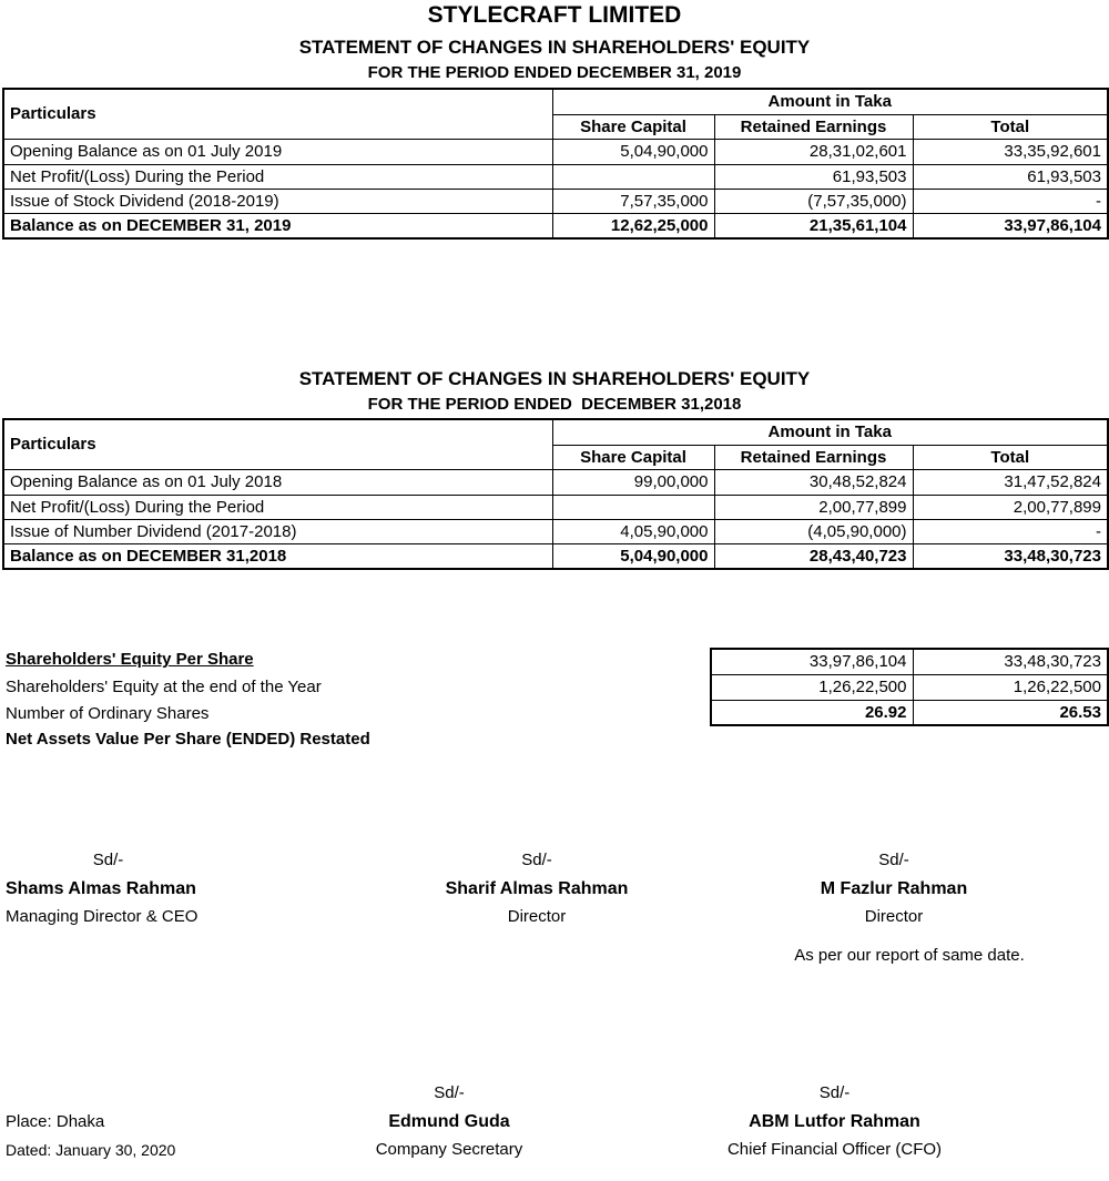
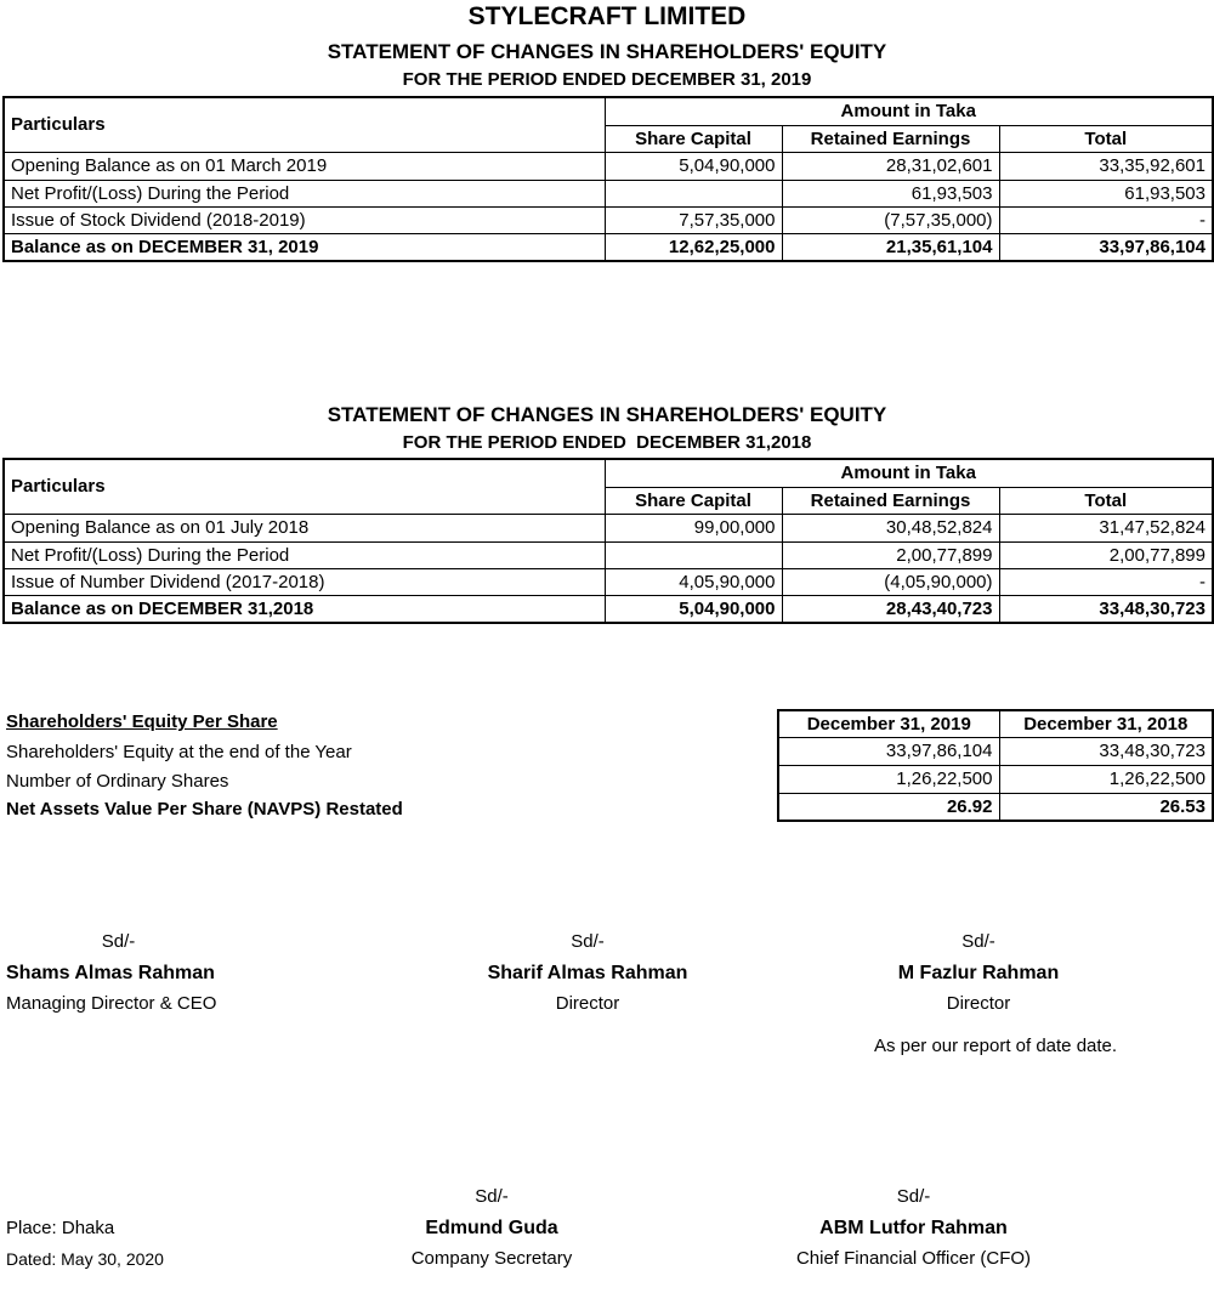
  STYLECRAFT LIMITED
  STATEMENT OF CHANGES IN SHAREHOLDERS' EQUITY
  FOR THE PERIOD ENDED DECEMBER 31, 2019
  Particulars	Amount in Taka
  Share Capital	Retained Earnings	Total
- Opening Balance as on 01 July 2019	5,04,90,000	28,31,02,601	33,35,92,601
+ Opening Balance as on 01 March 2019	5,04,90,000	28,31,02,601	33,35,92,601
  Net Profit/(Loss) During the Period		61,93,503	61,93,503
  Issue of Stock Dividend (2018-2019)	7,57,35,000	(7,57,35,000)	-
  Balance as on DECEMBER 31, 2019	12,62,25,000	21,35,61,104	33,97,86,104
  STATEMENT OF CHANGES IN SHAREHOLDERS' EQUITY
  FOR THE PERIOD ENDED DECEMBER 31,2018
  Particulars	Amount in Taka
  Share Capital	Retained Earnings	Total
  Opening Balance as on 01 July 2018	99,00,000	30,48,52,824	31,47,52,824
  Net Profit/(Loss) During the Period		2,00,77,899	2,00,77,899
  Issue of Number Dividend (2017-2018)	4,05,90,000	(4,05,90,000)	-
  Balance as on DECEMBER 31,2018	5,04,90,000	28,43,40,723	33,48,30,723
  Shareholders' Equity Per Share
  Shareholders' Equity at the end of the Year
  Number of Ordinary Shares
- Net Assets Value Per Share (ENDED) Restated
+ Net Assets Value Per Share (NAVPS) Restated
+ December 31, 2019	December 31, 2018
  33,97,86,104	33,48,30,723
  1,26,22,500	1,26,22,500
  26.92	26.53
  Sd/-
  Shams Almas Rahman
  Managing Director & CEO
  Sd/-
  Sharif Almas Rahman
  Director
  Sd/-
  M Fazlur Rahman
  Director
- As per our report of same date.
+ As per our report of date date.
  Place: Dhaka
- Dated: January 30, 2020
+ Dated: May 30, 2020
  Sd/-
  Edmund Guda
  Company Secretary
  Sd/-
  ABM Lutfor Rahman
  Chief Financial Officer (CFO)
